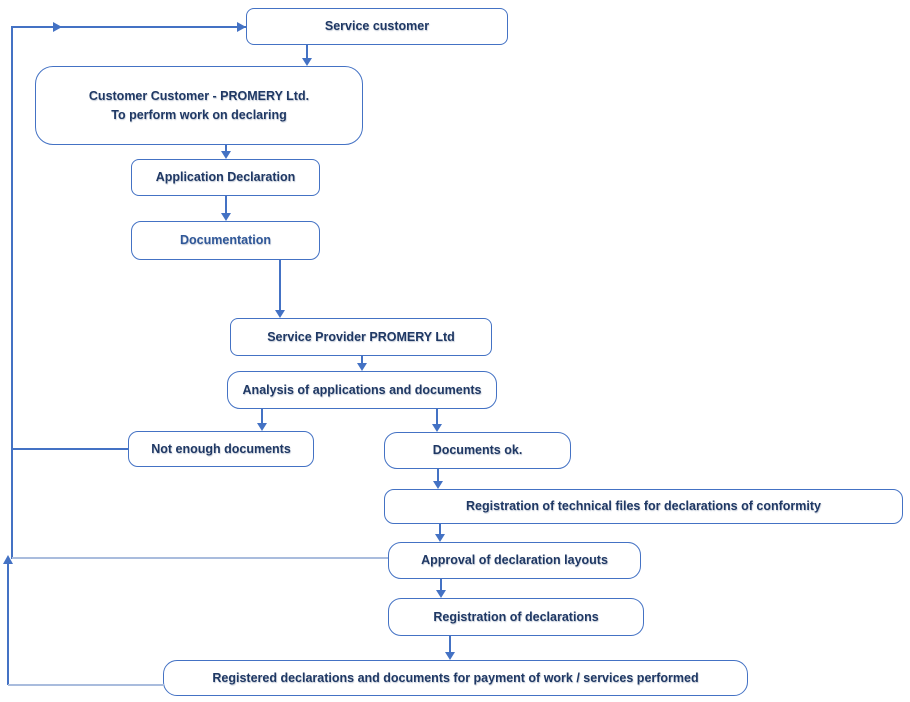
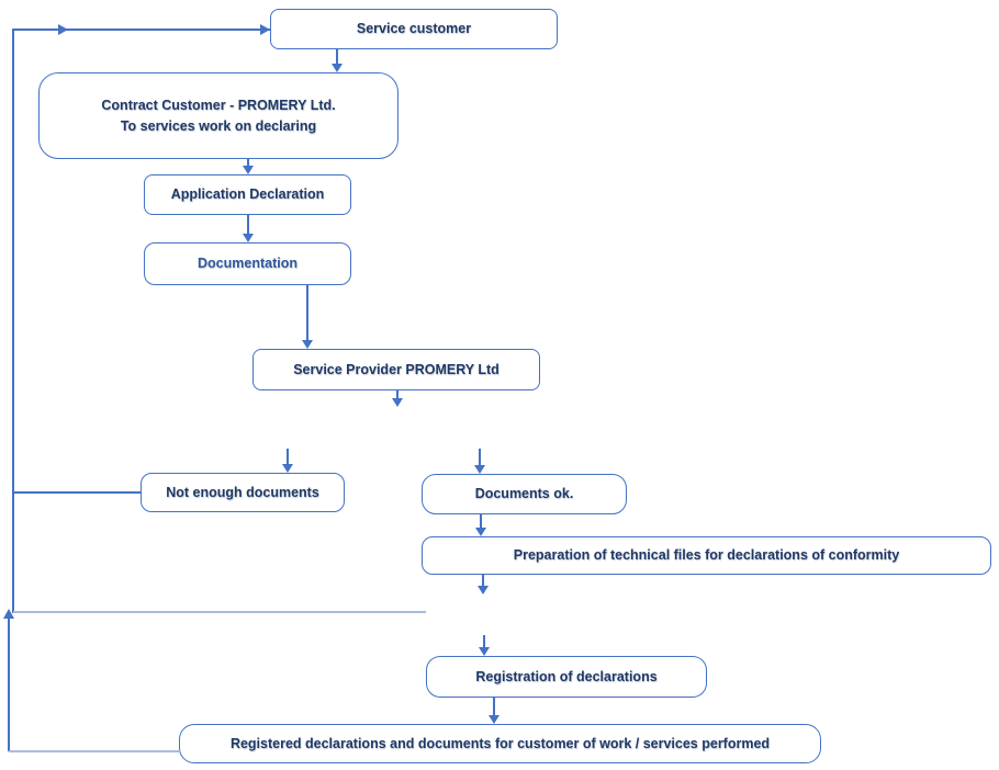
  Service customer
- Customer Customer - PROMERY Ltd.
+ Contract Customer - PROMERY Ltd.
- To perform work on declaring
+ To services work on declaring
  Application Declaration
  Documentation
  Service Provider PROMERY Ltd
- Analysis of applications and documents
  Not enough documents
  Documents ok.
- Registration of technical files for declarations of conformity
+ Preparation of technical files for declarations of conformity
- Approval of declaration layouts
  Registration of declarations
- Registered declarations and documents for payment of work / services performed
+ Registered declarations and documents for customer of work / services performed
